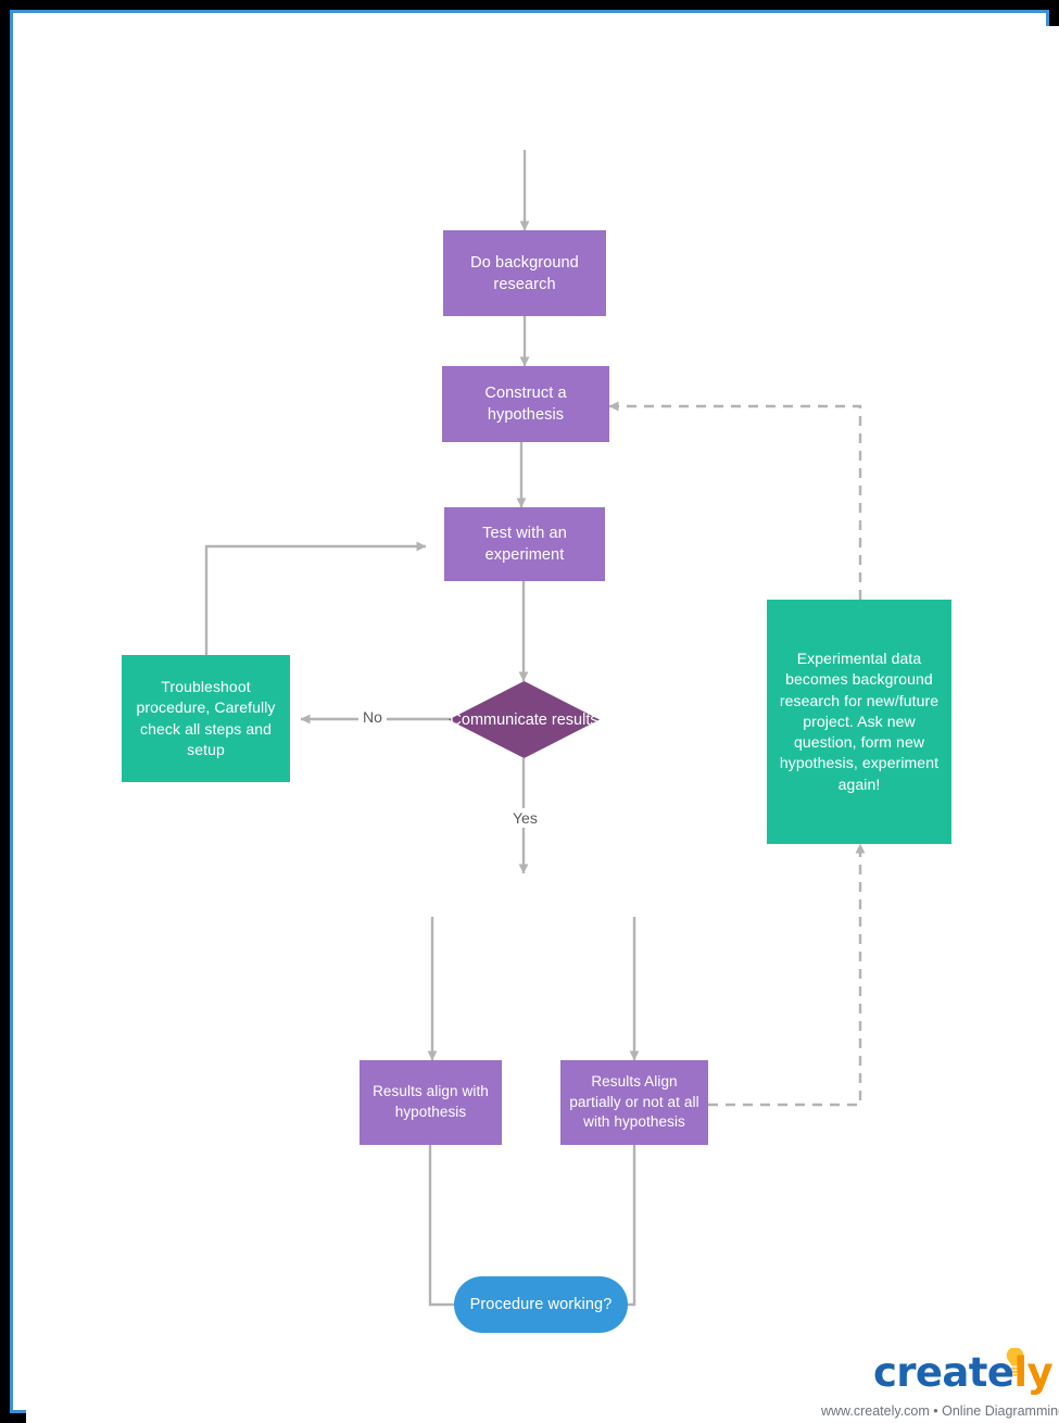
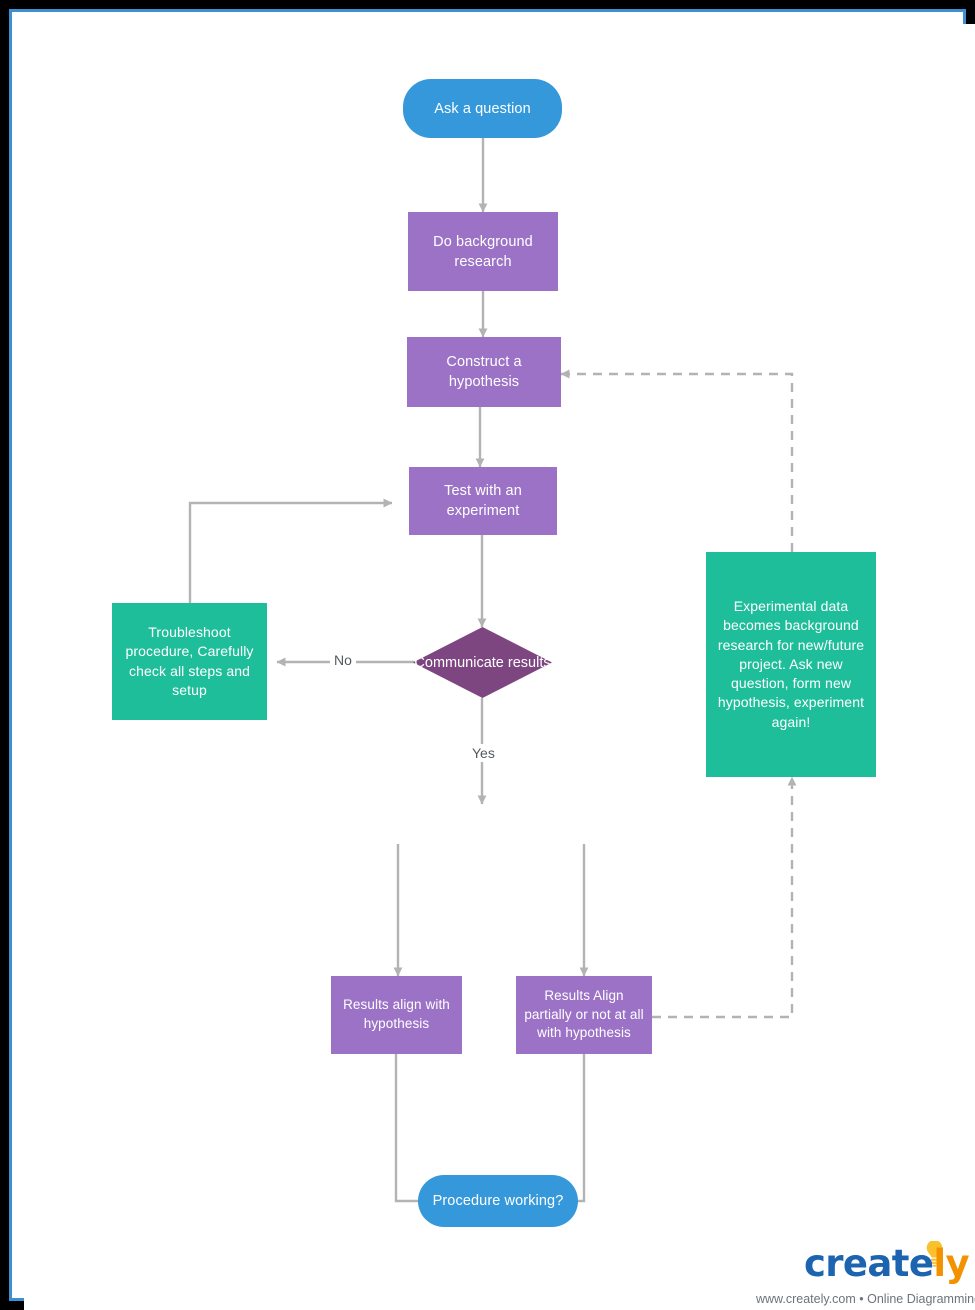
+ Ask a question
  Do background research
  Construct a hypothesis
  Test with an experiment
  Communicate results
  Troubleshoot procedure, Carefully check all steps and setup
  Results align with hypothesis
  Results Align partially or not at all with hypothesis
  Experimental data becomes background research for new/future project. Ask new question, form new hypothesis, experiment again!
  Procedure working?
  No
  Yes
  creately
  www.creately.com • Online Diagrammin
